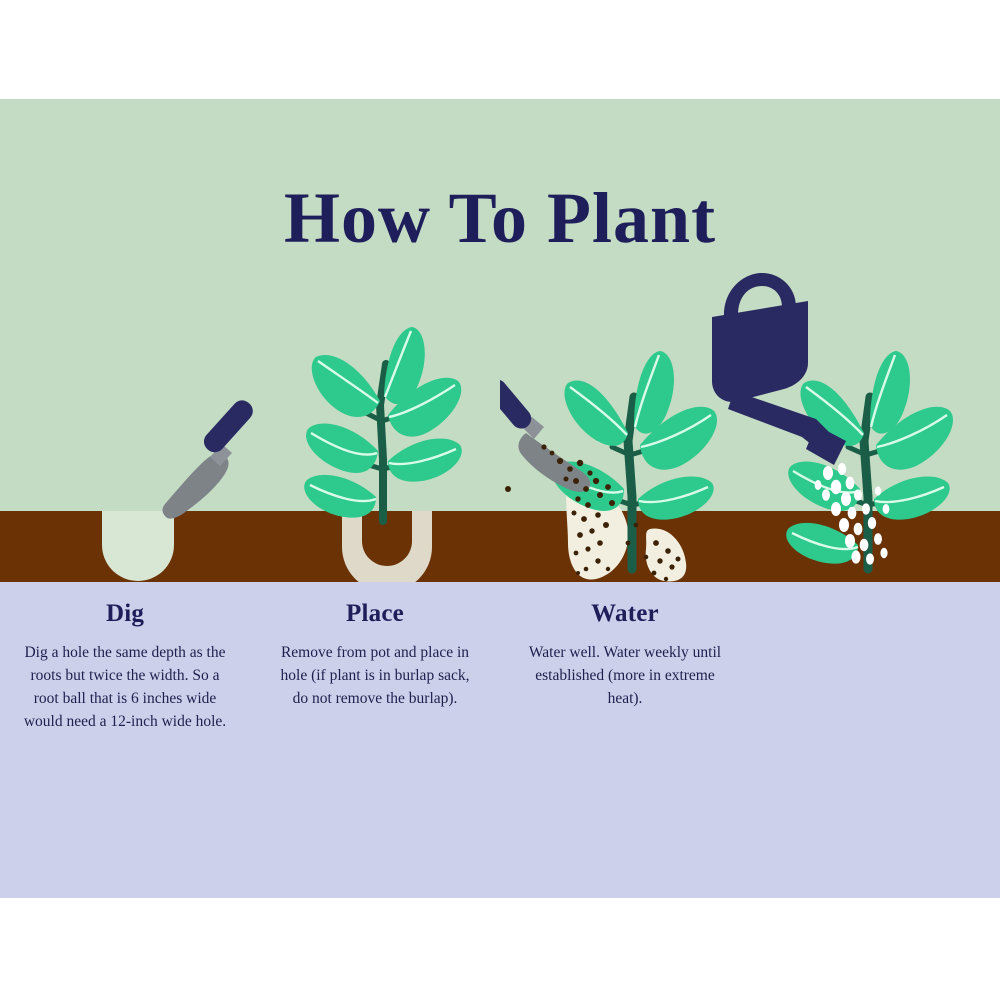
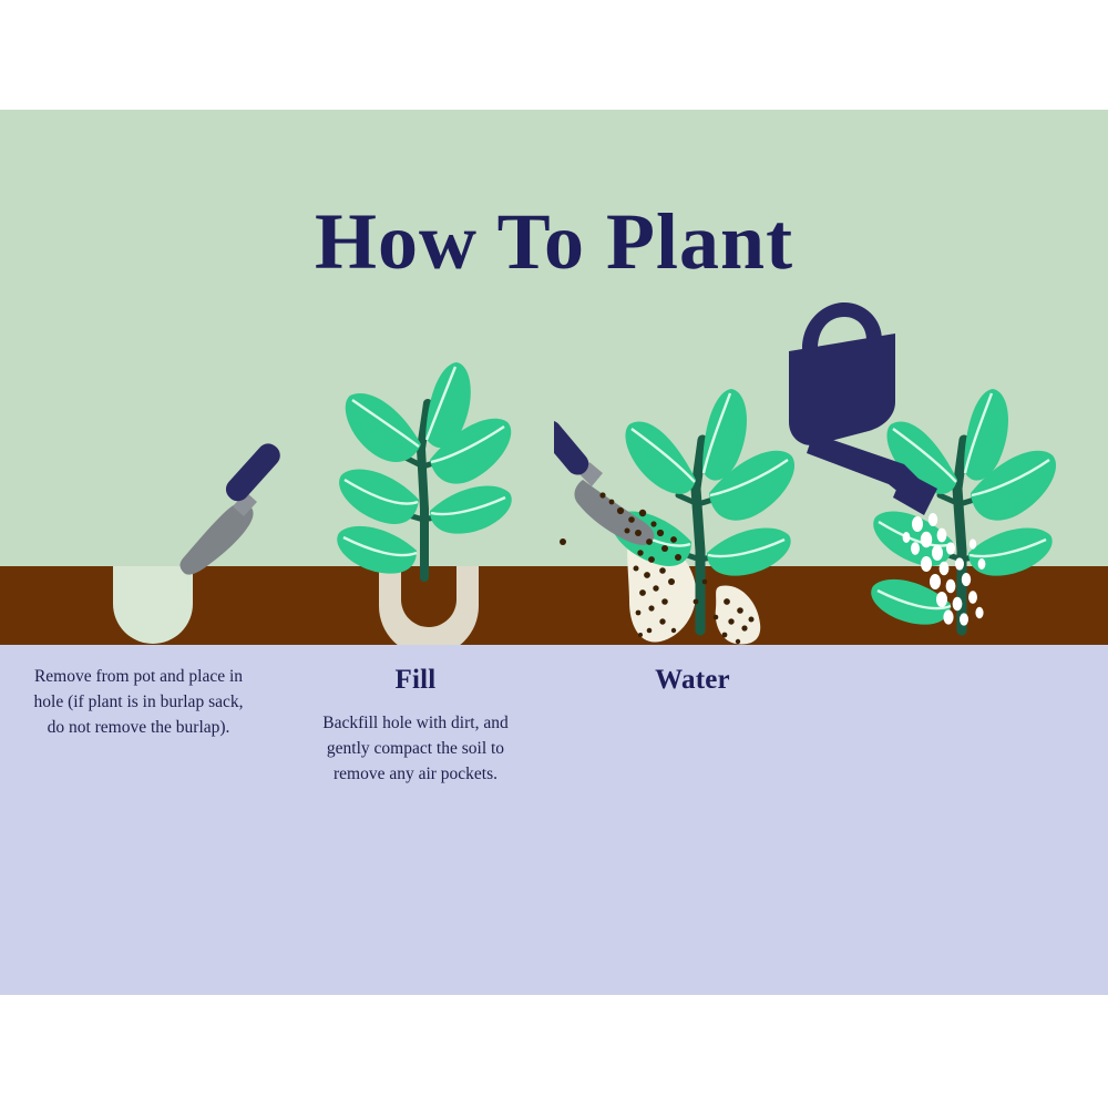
  How To Plant
- Dig
- Dig a hole the same depth as the roots but twice the width. So a root ball that is 6 inches wide would need a 12-inch wide hole.
- Place
  Remove from pot and place in hole (if plant is in burlap sack, do not remove the burlap).
+ Fill
+ Backfill hole with dirt, and gently compact the soil to remove any air pockets.
  Water
- Water well. Water weekly until established (more in extreme heat).
